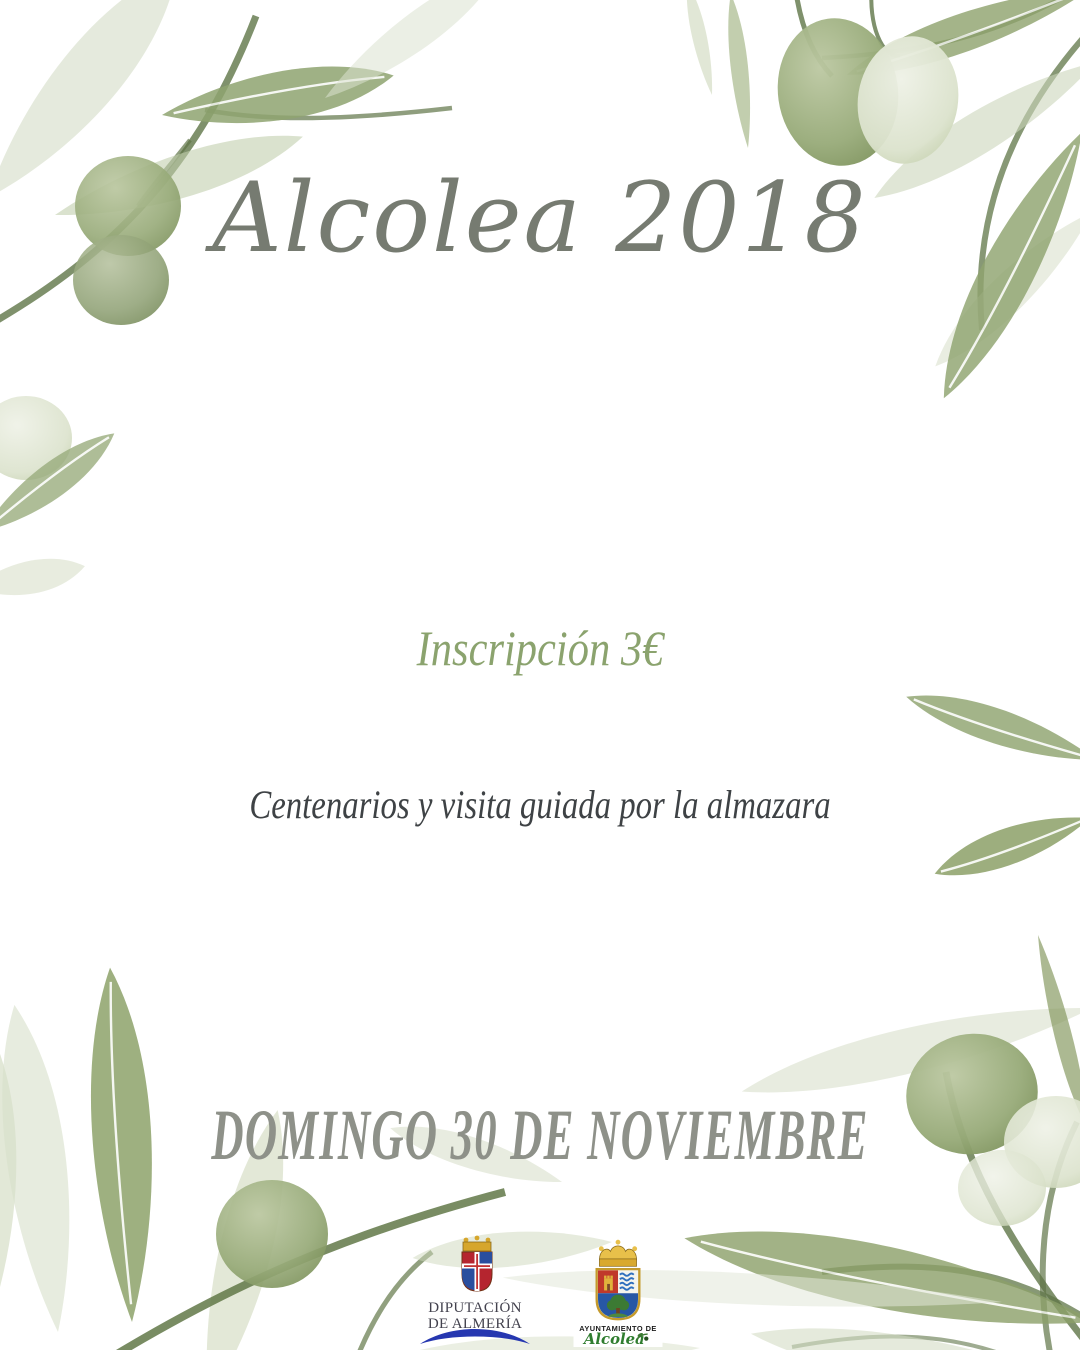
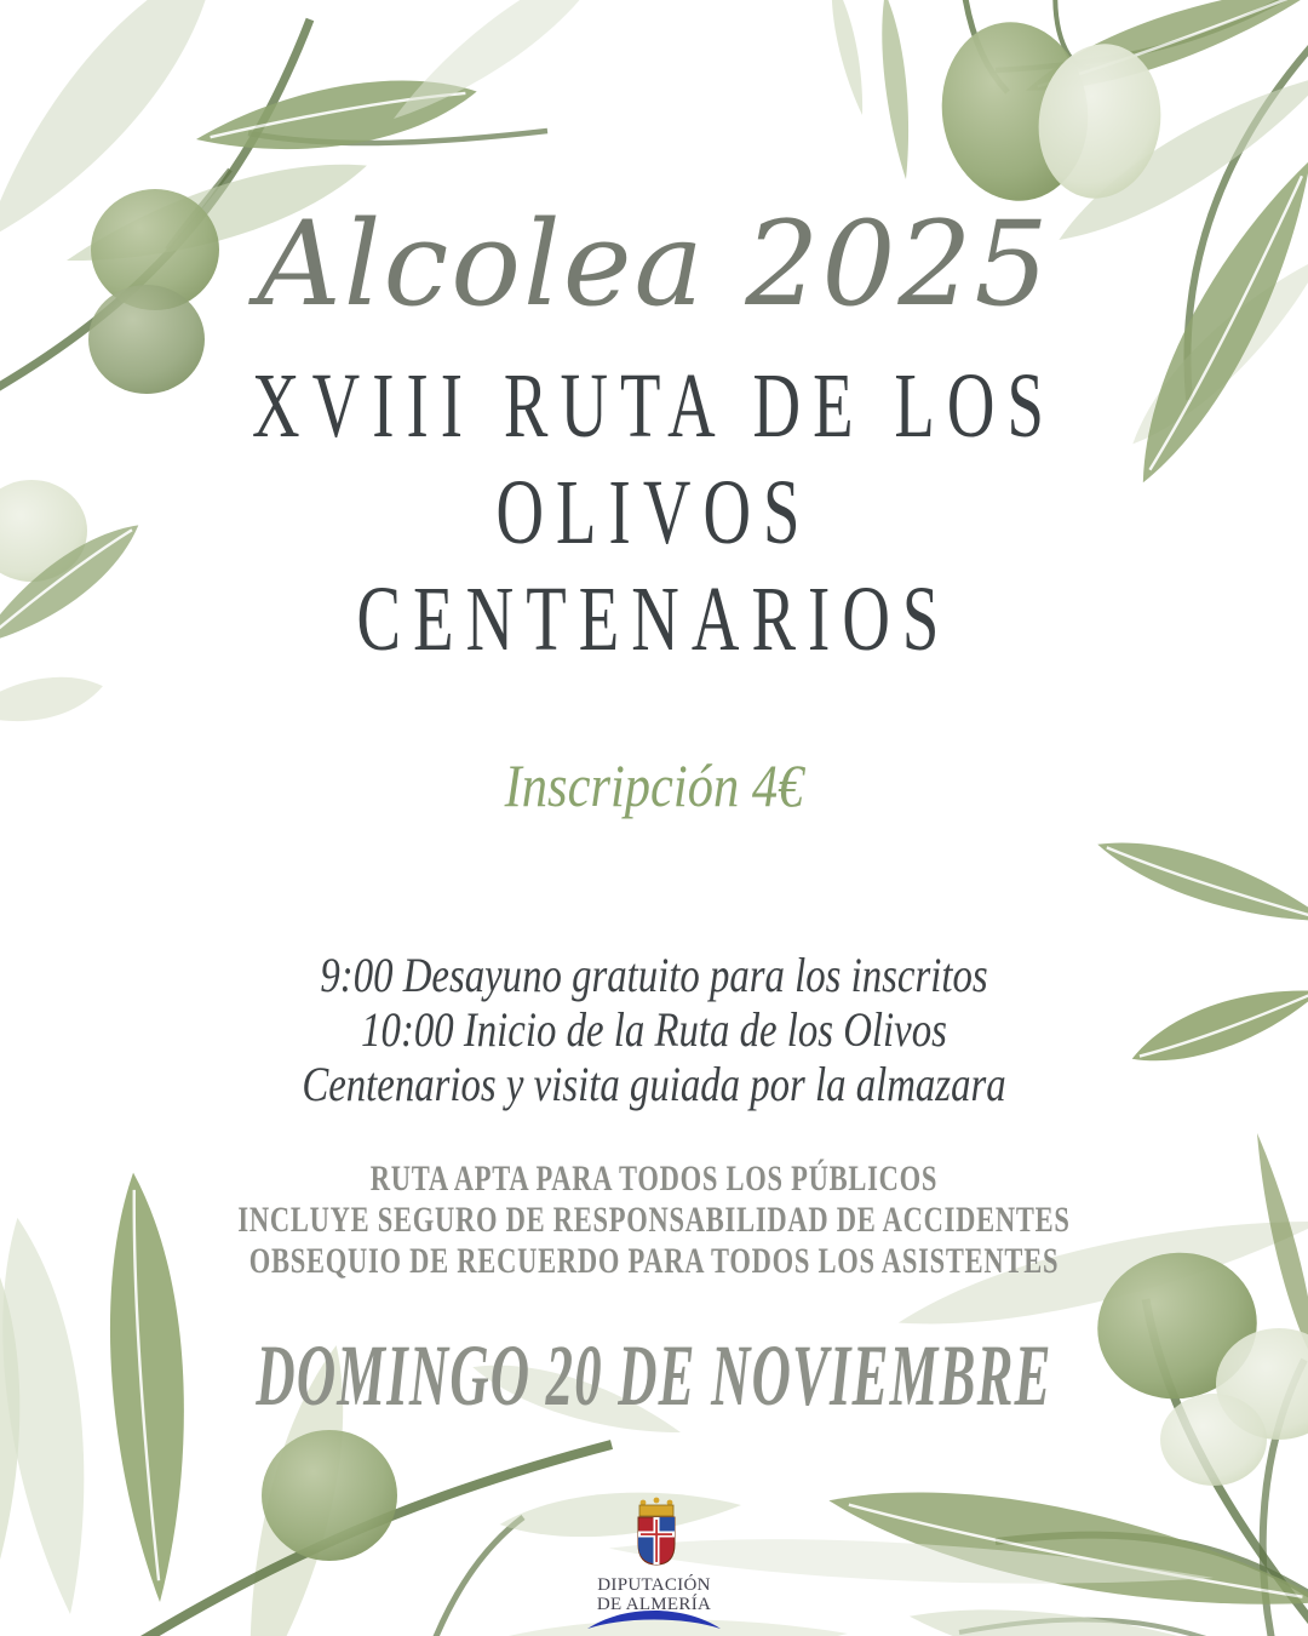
- Alcolea 2018
+ Alcolea 2025
+ XVIII RUTA DE LOS
+ OLIVOS
+ CENTENARIOS
- Inscripción 3€
+ Inscripción 4€
+ 9:00 Desayuno gratuito para los inscritos
+ 10:00 Inicio de la Ruta de los Olivos
  Centenarios y visita guiada por la almazara
+ RUTA APTA PARA TODOS LOS PÚBLICOS
+ INCLUYE SEGURO DE RESPONSABILIDAD DE ACCIDENTES
+ OBSEQUIO DE RECUERDO PARA TODOS LOS ASISTENTES
- DOMINGO 30 DE NOVIEMBRE
+ DOMINGO 20 DE NOVIEMBRE
  DIPUTACIÓN
  DE ALMERÍA
- AYUNTAMIENTO DE
- Alcolea
